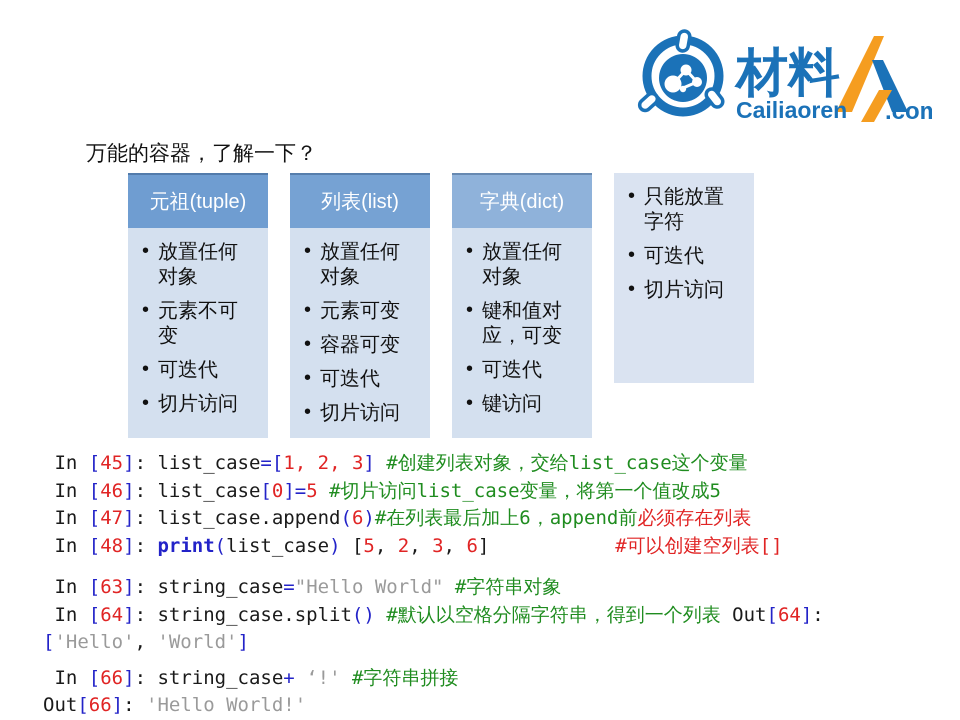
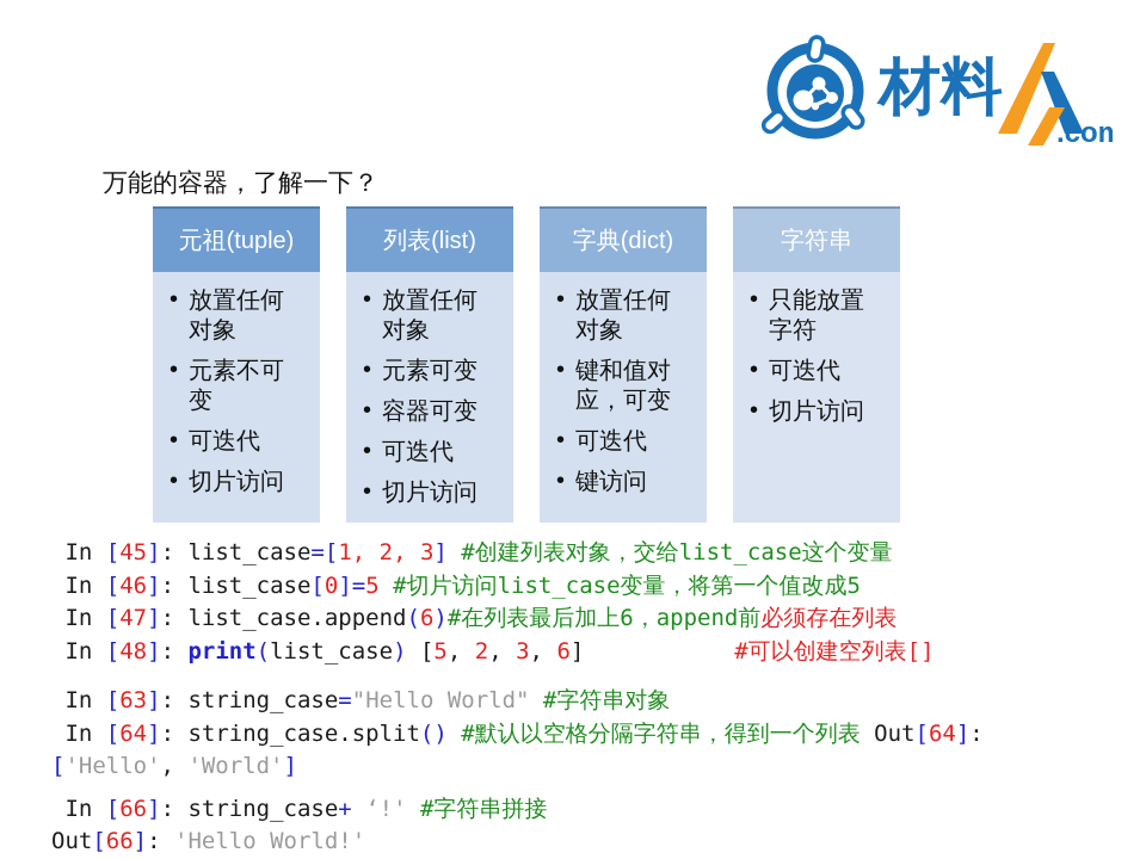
  材料
- Cailiaoren
  .com
  万能的容器，了解一下？
  元祖(tuple)
  放置任何对象
  元素不可变
  可迭代
  切片访问
  列表(list)
  放置任何对象
  元素可变
  容器可变
  可迭代
  切片访问
  字典(dict)
  放置任何对象
  键和值对应，可变
  可迭代
  键访问
+ 字符串
  只能放置字符
  可迭代
  切片访问
  In [45]: list_case=[1, 2, 3] #创建列表对象，交给list_case这个变量
  In [46]: list_case[0]=5 #切片访问list_case变量，将第一个值改成5
  In [47]: list_case.append(6)#在列表最后加上6，append前必须存在列表
  In [48]: print(list_case) [5, 2, 3, 6] #可以创建空列表[]
  In [63]: string_case="Hello World" #字符串对象
  In [64]: string_case.split() #默认以空格分隔字符串，得到一个列表 Out[64]:
  ['Hello', 'World']
  In [66]: string_case+ ‘!' #字符串拼接
  Out[66]: 'Hello World!'
